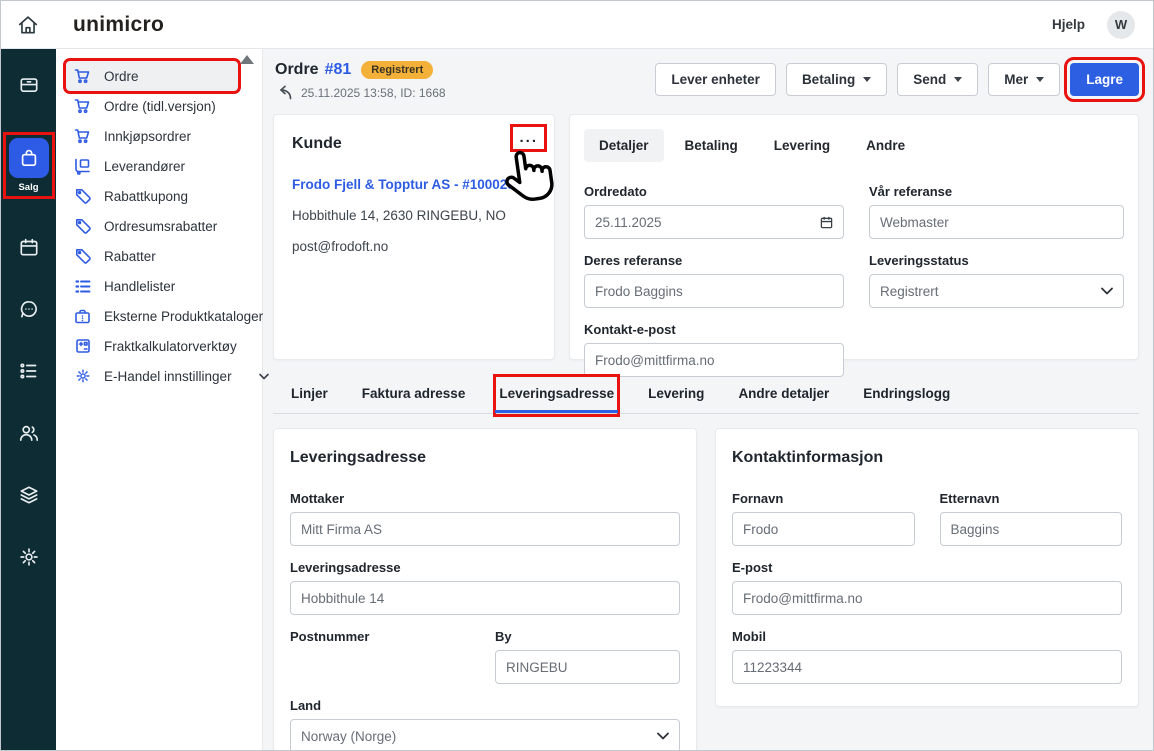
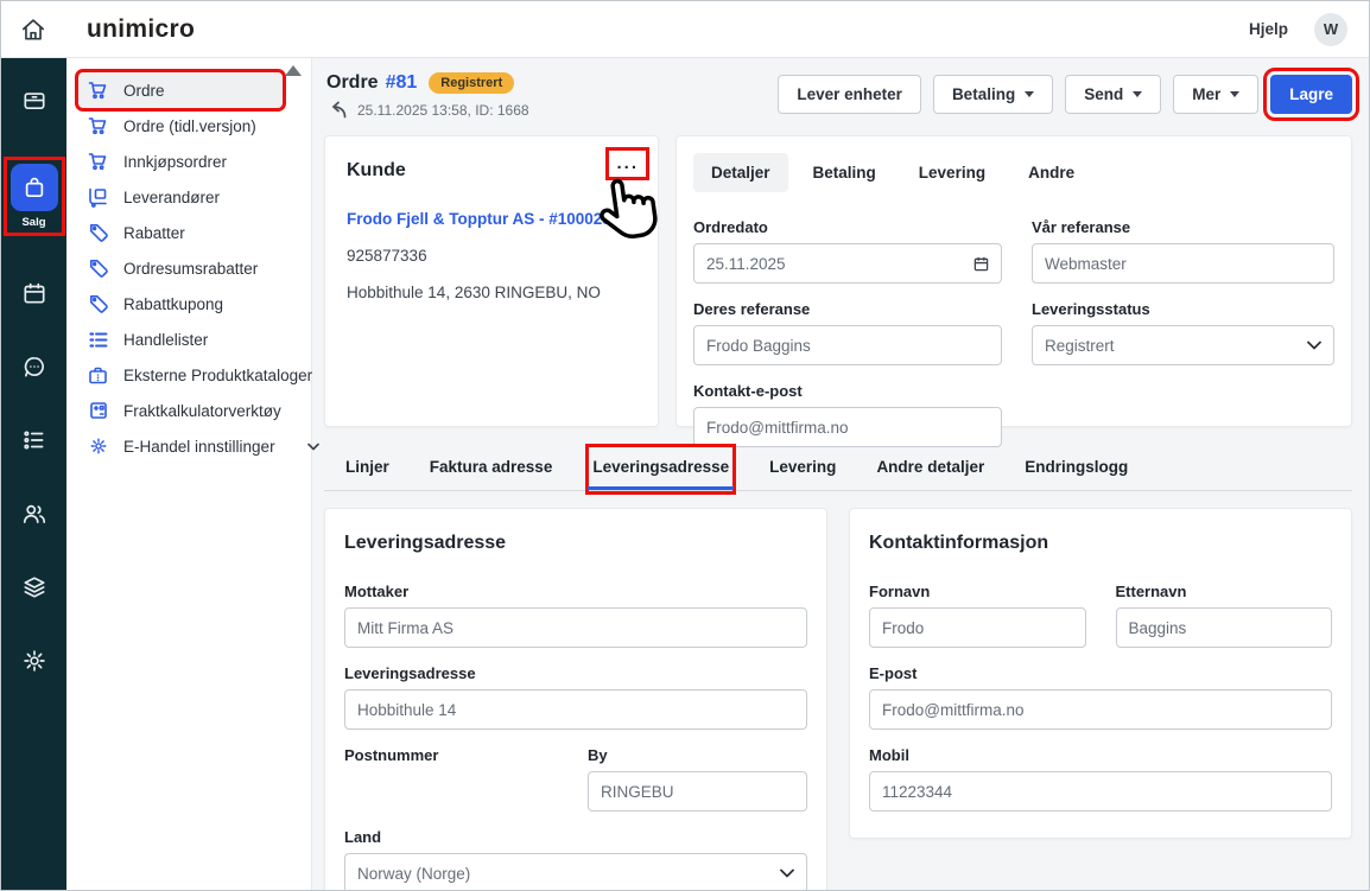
  unimicro
  Hjelp
  W
  Salg
  Ordre
  Ordre (tidl.versjon)
  Innkjøpsordrer
  Leverandører
- Rabattkupong
+ Rabatter
  Ordresumsrabatter
- Rabatter
+ Rabattkupong
  Handlelister
  Eksterne Produktkataloger
  Fraktkalkulatorverktøy
  E-Handel innstillinger
  Ordre
  #81
  Registrert
  25.11.2025 13:58, ID: 1668
  Lever enheter
  Betaling
  Send
  Mer
  Lagre
  Kunde
  ...
  Frodo Fjell & Topptur AS - #10002
+ 925877336
  Hobbithule 14, 2630 RINGEBU, NO
- post@frodoft.no
  Detaljer
  Betaling
  Levering
  Andre
  Ordredato
  25.11.2025
  Deres referanse
  Frodo Baggins
  Kontakt-e-post
  Frodo@mittfirma.no
  Vår referanse
  Webmaster
  Leveringsstatus
  Registrert
  Linjer
  Faktura adresse
  Leveringsadresse
  Levering
  Andre detaljer
  Endringslogg
  Leveringsadresse
  Mottaker
  Mitt Firma AS
  Leveringsadresse
  Hobbithule 14
  Postnummer
  By
  RINGEBU
  Land
  Norway (Norge)
  Kontaktinformasjon
  Fornavn
  Frodo
  Etternavn
  Baggins
  E-post
  Frodo@mittfirma.no
  Mobil
  11223344
